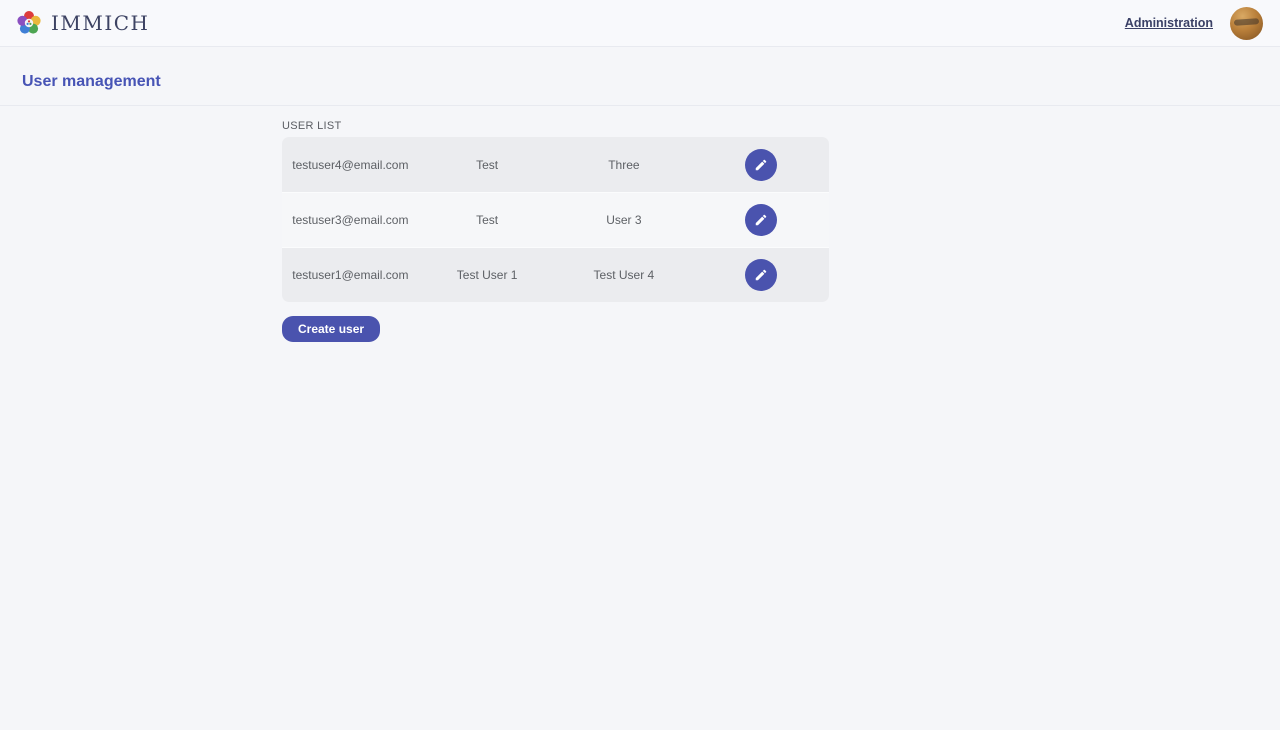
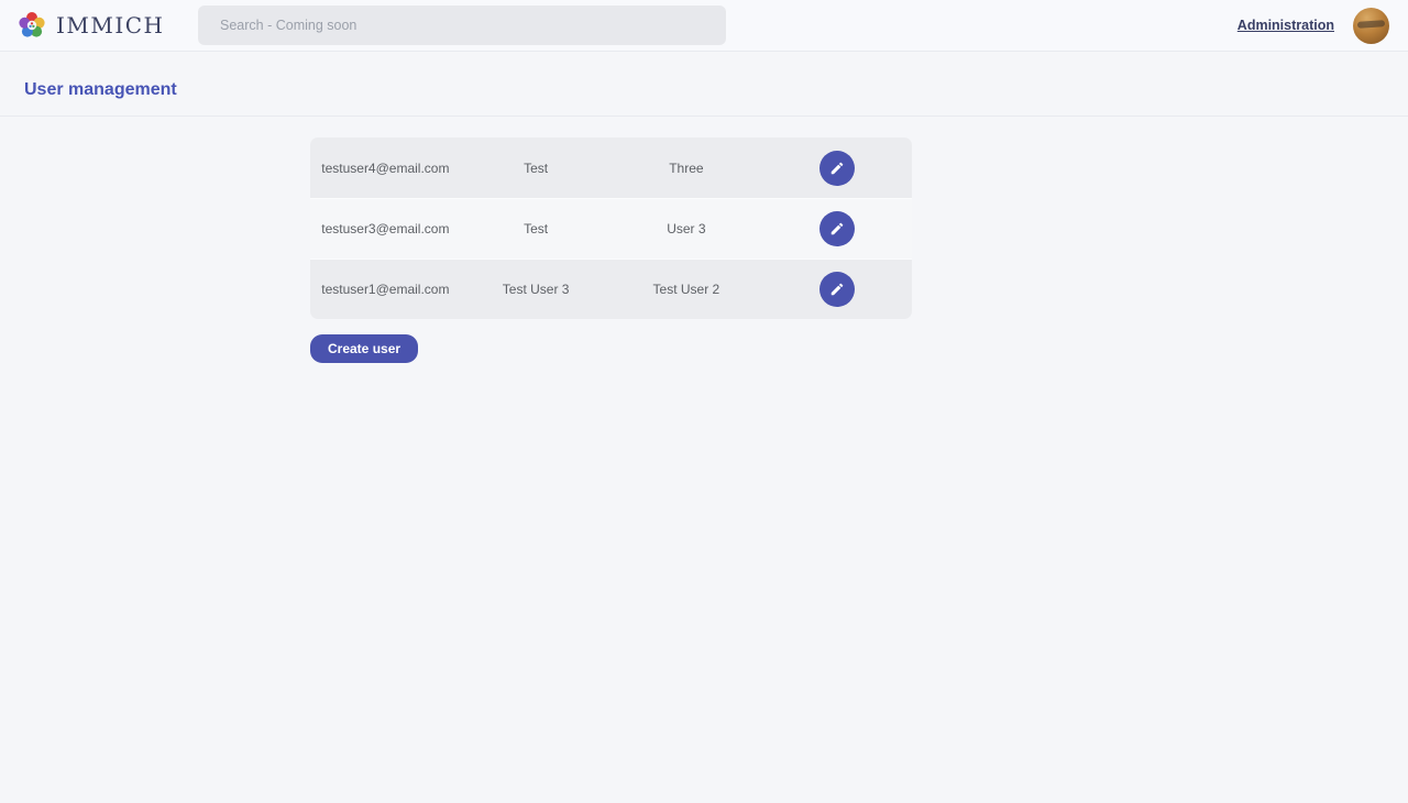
  IMMICH
+ Search - Coming soon
  Administration
  User management
- USER LIST
  testuser4@email.com
  Test
  Three
  testuser3@email.com
  Test
  User 3
  testuser1@email.com
- Test User 1
+ Test User 3
- Test User 4
+ Test User 2
  Create user
